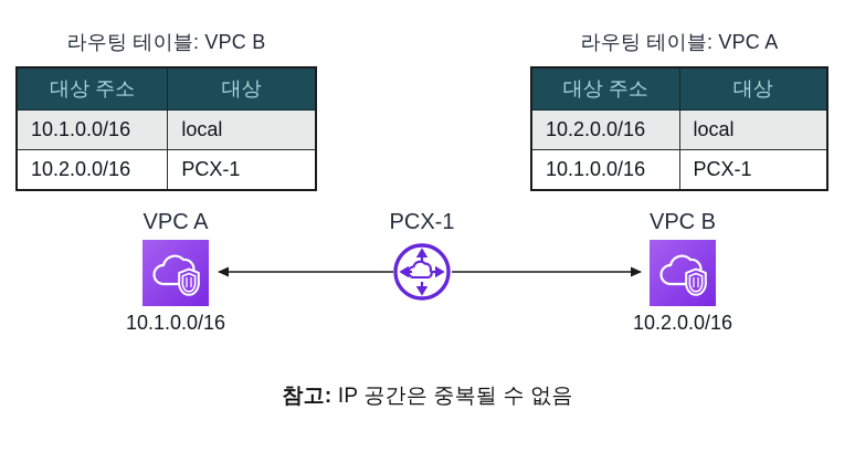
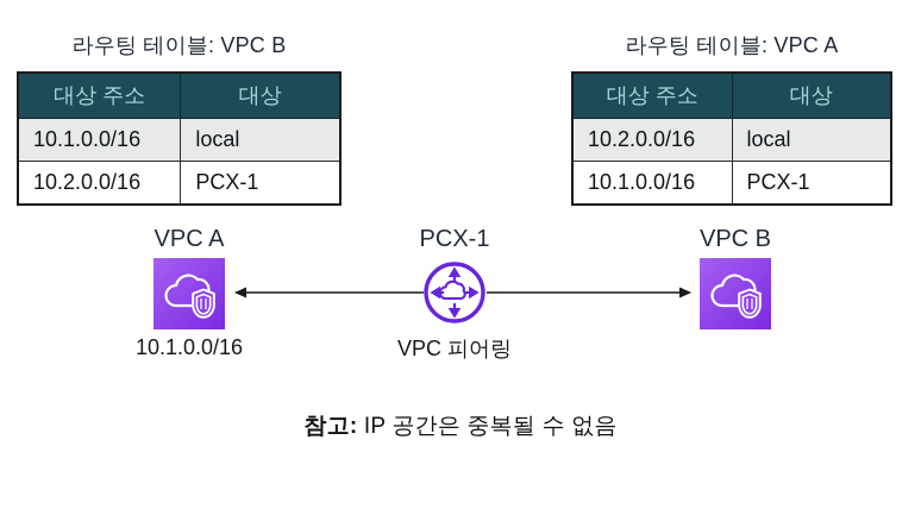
  라우팅 테이블: VPC B
  대상 주소	대상
  10.1.0.0/16	local
  10.2.0.0/16	PCX-1
  라우팅 테이블: VPC A
  대상 주소	대상
  10.2.0.0/16	local
  10.1.0.0/16	PCX-1
  VPC A
  10.1.0.0/16
  PCX-1
+ VPC 피어링
  VPC B
- 10.2.0.0/16
  참고: IP 공간은 중복될 수 없음
